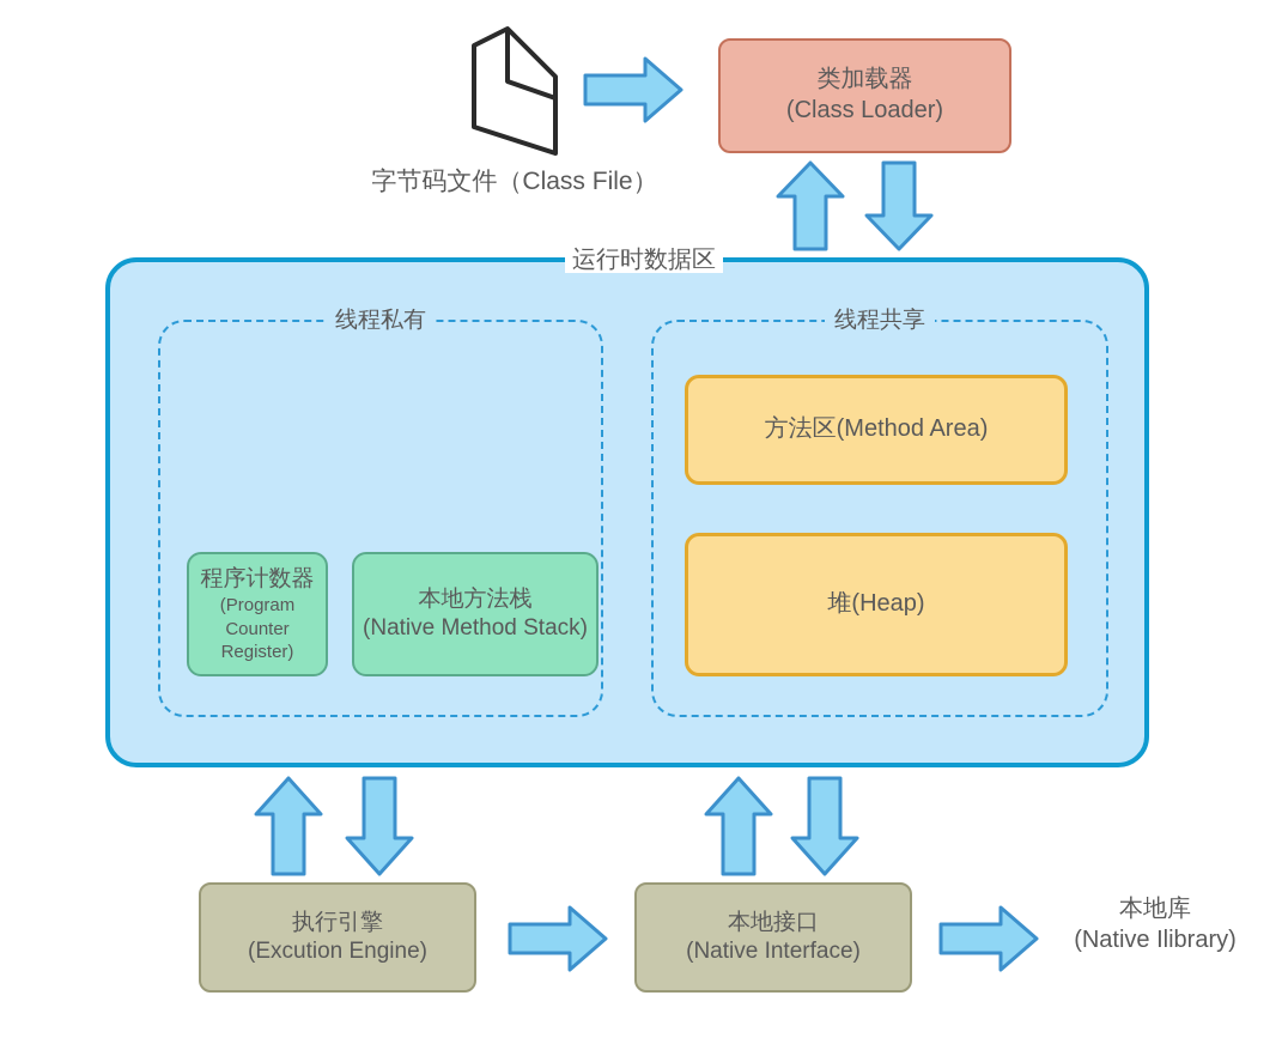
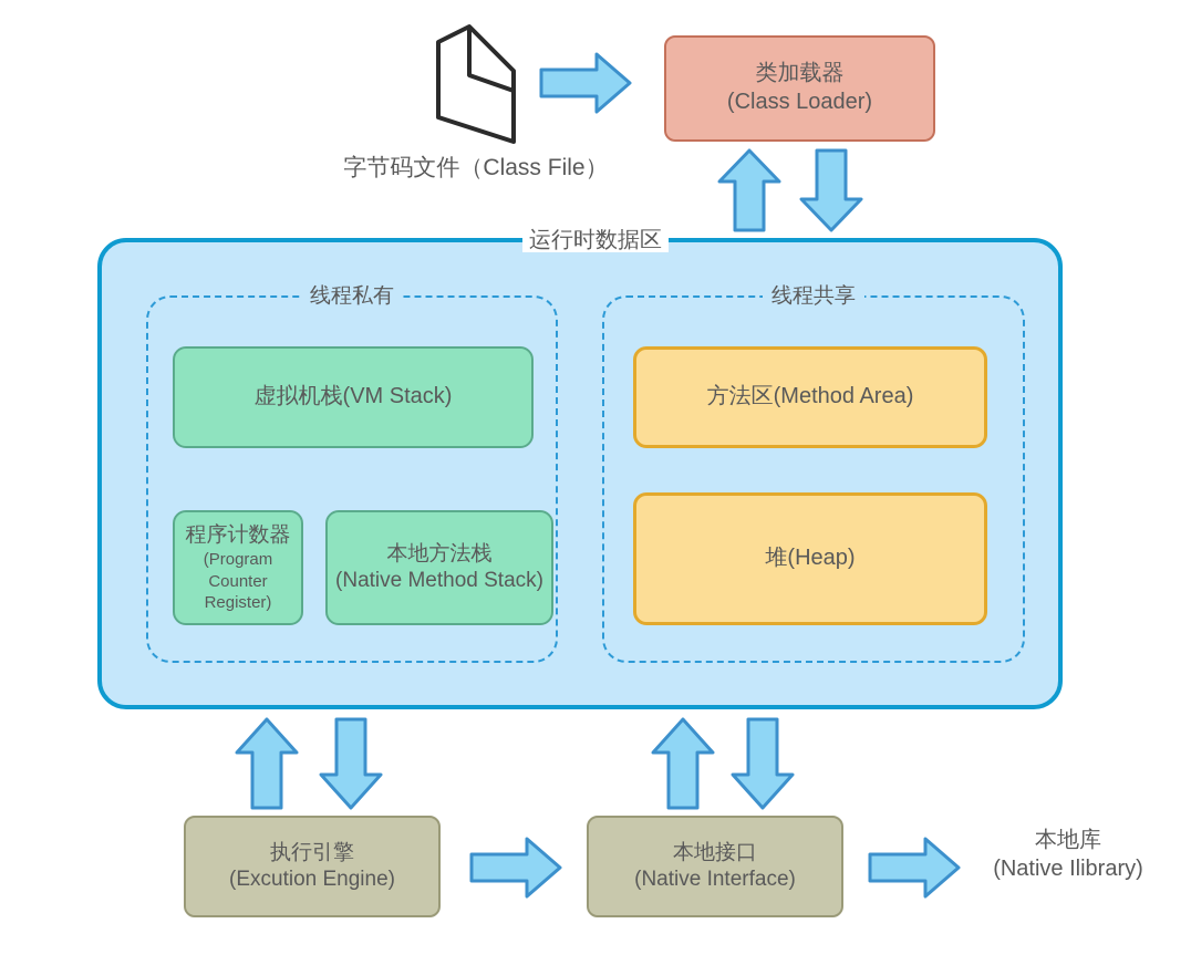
  字节码文件（Class File）
  类加载器
  (Class Loader)
  线程私有
+ 虚拟机栈(VM Stack)
  程序计数器
  (Program Counter
  Register)
  本地方法栈
  (Native Method Stack)
  线程共享
  方法区(Method Area)
  堆(Heap)
  运行时数据区
  执行引擎
  (Excution Engine)
  本地接口
  (Native Interface)
  本地库
  (Native Ilibrary)
